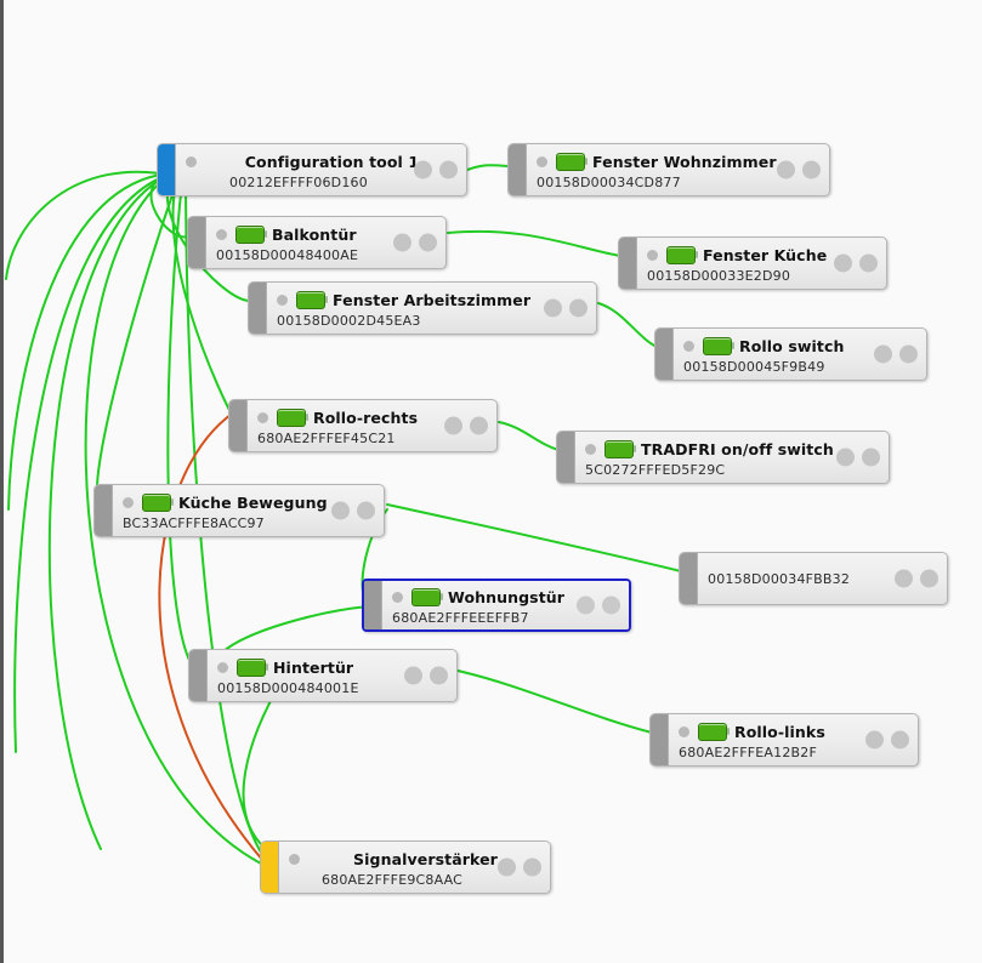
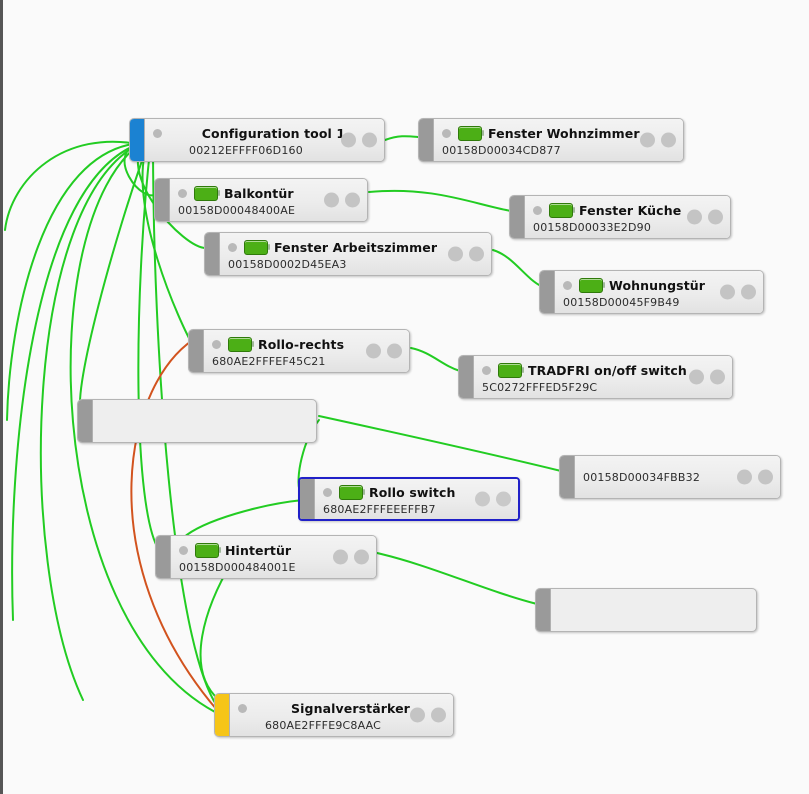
  Configuration tool 1
  00212EFFFF06D160
  Fenster Wohnzimmer
  00158D00034CD877
  Balkontür
  00158D00048400AE
  Fenster Küche
  00158D00033E2D90
  Fenster Arbeitszimmer
  00158D0002D45EA3
- Rollo switch
+ Wohnungstür
  00158D00045F9B49
  Rollo-rechts
  680AE2FFFEF45C21
  TRADFRI on/off switch
  5C0272FFFED5F29C
- Küche Bewegung
- BC33ACFFFE8ACC97
  00158D00034FBB32
- Wohnungstür
+ Rollo switch
  680AE2FFFEEEFFB7
  Hintertür
  00158D000484001E
- Rollo-links
- 680AE2FFFEA12B2F
  Signalverstärker
  680AE2FFFE9C8AAC
